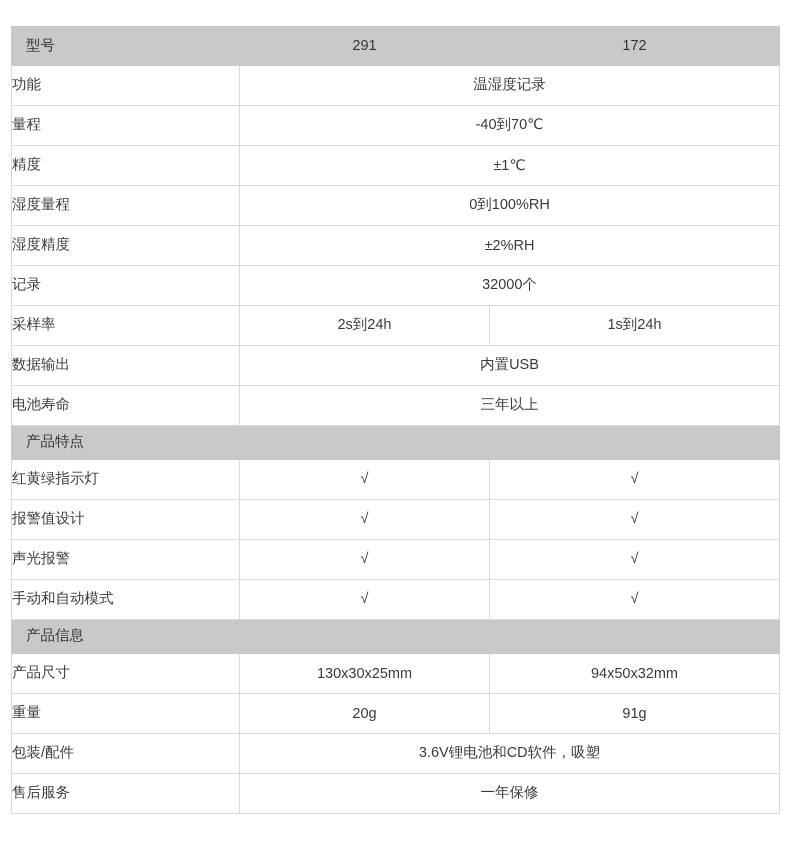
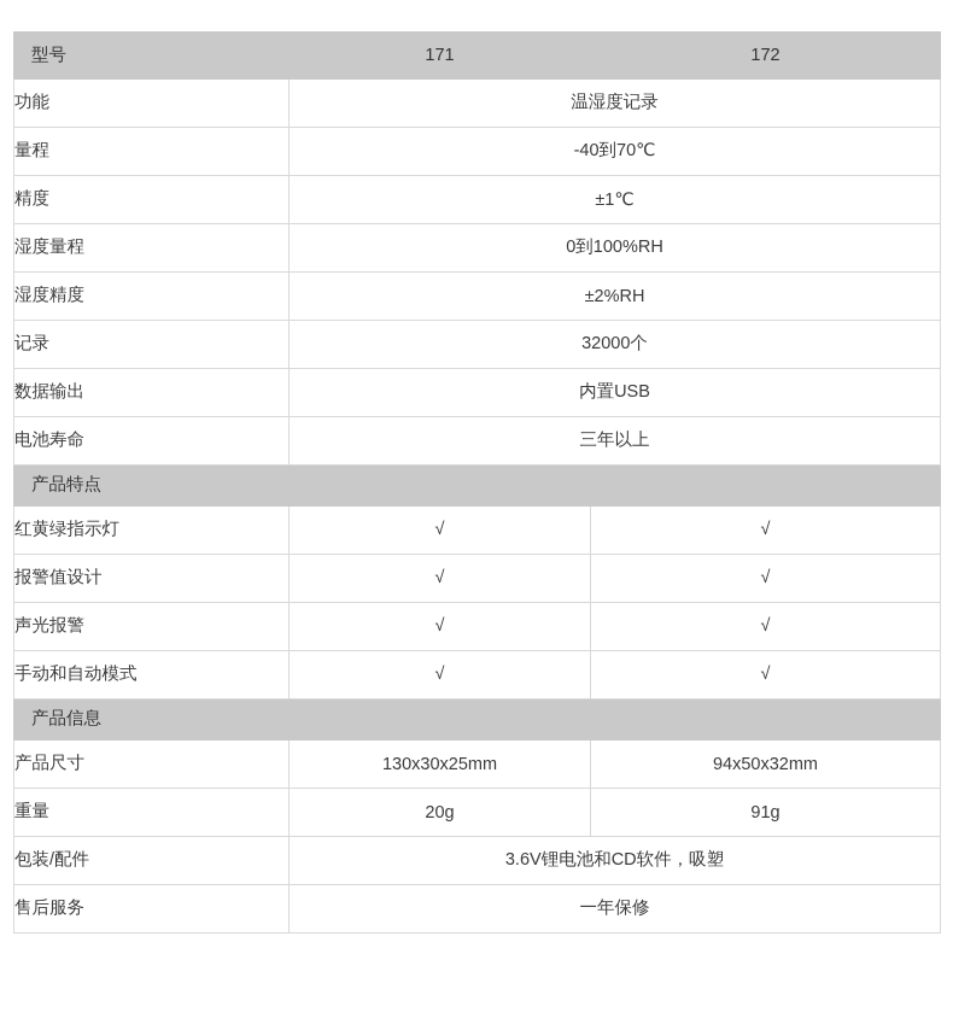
- 型号	291	172
+ 型号	171	172
  功能	温湿度记录
  量程	-40到70℃
  精度	±1℃
  湿度量程	0到100%RH
  湿度精度	±2%RH
  记录	32000个
- 采样率	2s到24h	1s到24h
  数据输出	内置USB
  电池寿命	三年以上
  产品特点
  红黄绿指示灯	√	√
  报警值设计	√	√
  声光报警	√	√
  手动和自动模式	√	√
  产品信息
  产品尺寸	130x30x25mm	94x50x32mm
  重量	20g	91g
  包装/配件	3.6V锂电池和CD软件，吸塑
  售后服务	一年保修
